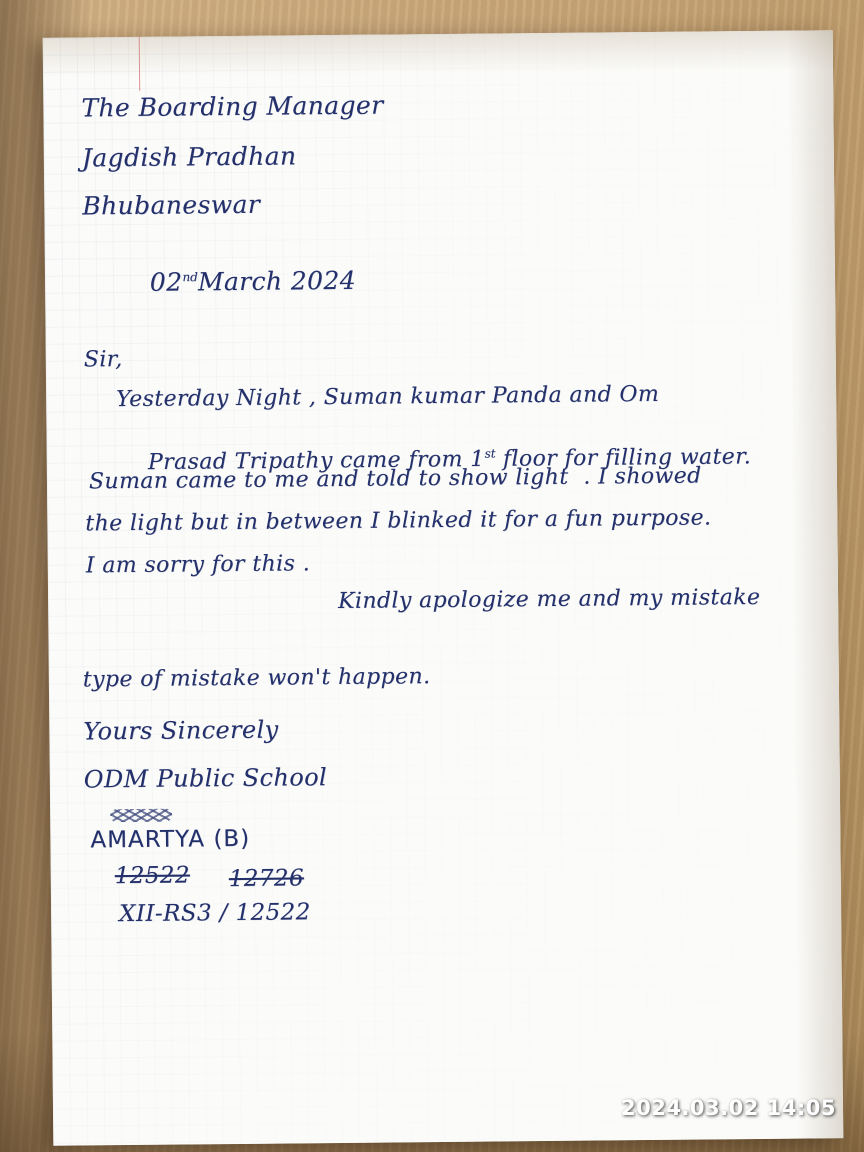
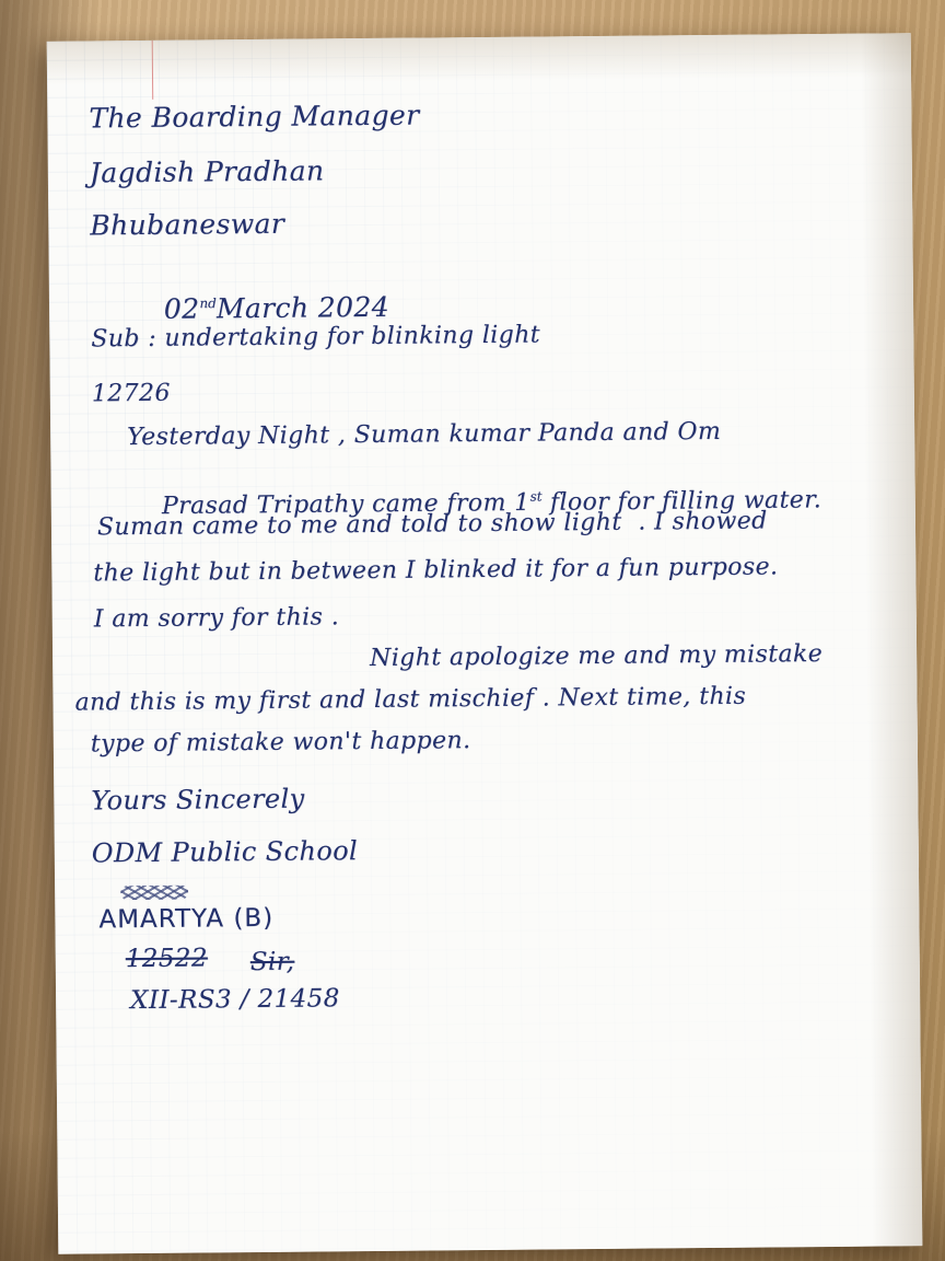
  The Boarding Manager
  Jagdish Pradhan
  Bhubaneswar
  02ndMarch 2024
+ Sub : undertaking for blinking light
- Sir,
+ 12726
  Yesterday Night , Suman kumar Panda and Om
  Prasad Tripathy came from 1st floor for filling water.
  Suman came to me and told to show light . I showed
  the light but in between I blinked it for a fun purpose.
  I am sorry for this .
- Kindly apologize me and my mistake
+ Night apologize me and my mistake
+ and this is my first and last mischief . Next time, this
  type of mistake won't happen.
  Yours Sincerely
  ODM Public School
  AMARTYA (B)
  12522
- 12726
+ Sir,
- XII-RS3 / 12522
+ XII-RS3 / 21458
- 2024.03.02 14:05
